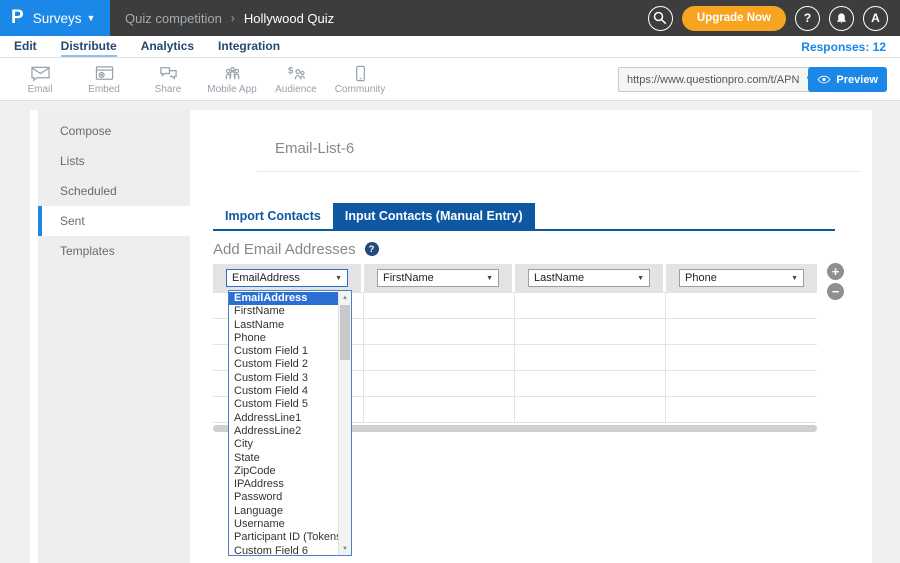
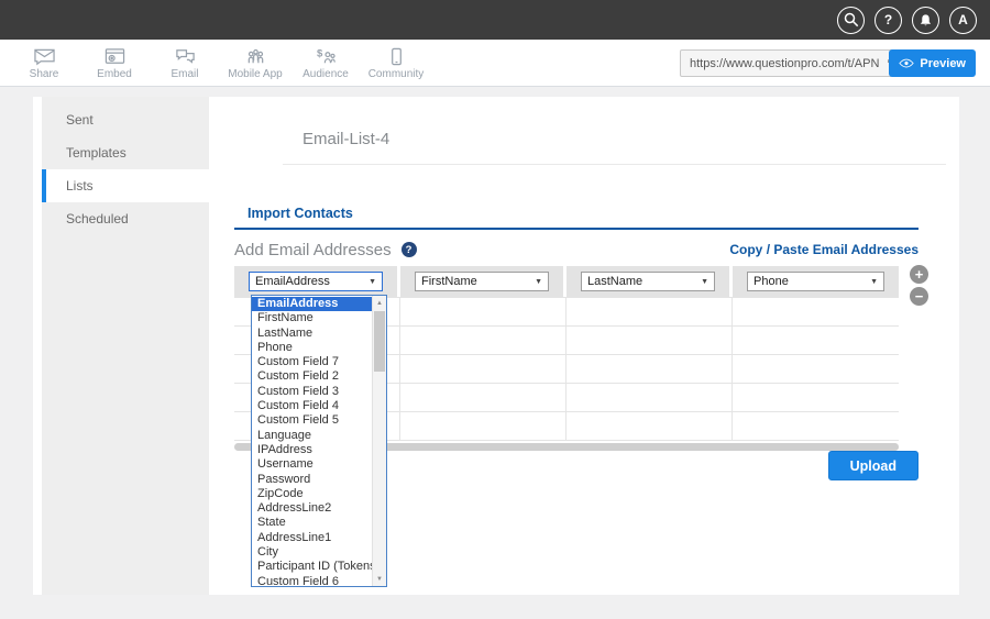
- P
- Surveys
- ▼
- Quiz competition
- ›
- Hollywood Quiz
- Upgrade Now
  ?
  A
- Edit
- Distribute
- Analytics
- Integration
- Responses: 12
- Email
+ Share
  Embed
- Share
+ Email
  Mobile App
  $
  Audience
  Community
  https://www.questionpro.com/t/APN
  Preview
- Compose
- Lists
+ Sent
- Scheduled
+ Templates
- Sent
+ Lists
- Templates
+ Scheduled
- Email-List-6
+ Email-List-4
  Import Contacts
- Input Contacts (Manual Entry)
  Add Email Addresses
  ?
+ Copy / Paste Email Addresses
  EmailAddress
  FirstName
  LastName
  Phone
  +
  −
+ Upload
  EmailAddress
  FirstName
  LastName
  Phone
- Custom Field 1
+ Custom Field 7
  Custom Field 2
  Custom Field 3
  Custom Field 4
  Custom Field 5
- AddressLine1
+ Language
- AddressLine2
+ IPAddress
- City
+ Username
- State
+ Password
  ZipCode
- IPAddress
+ AddressLine2
- Password
+ State
- Language
+ AddressLine1
- Username
+ City
  Participant ID (Token
  Custom Field 6
